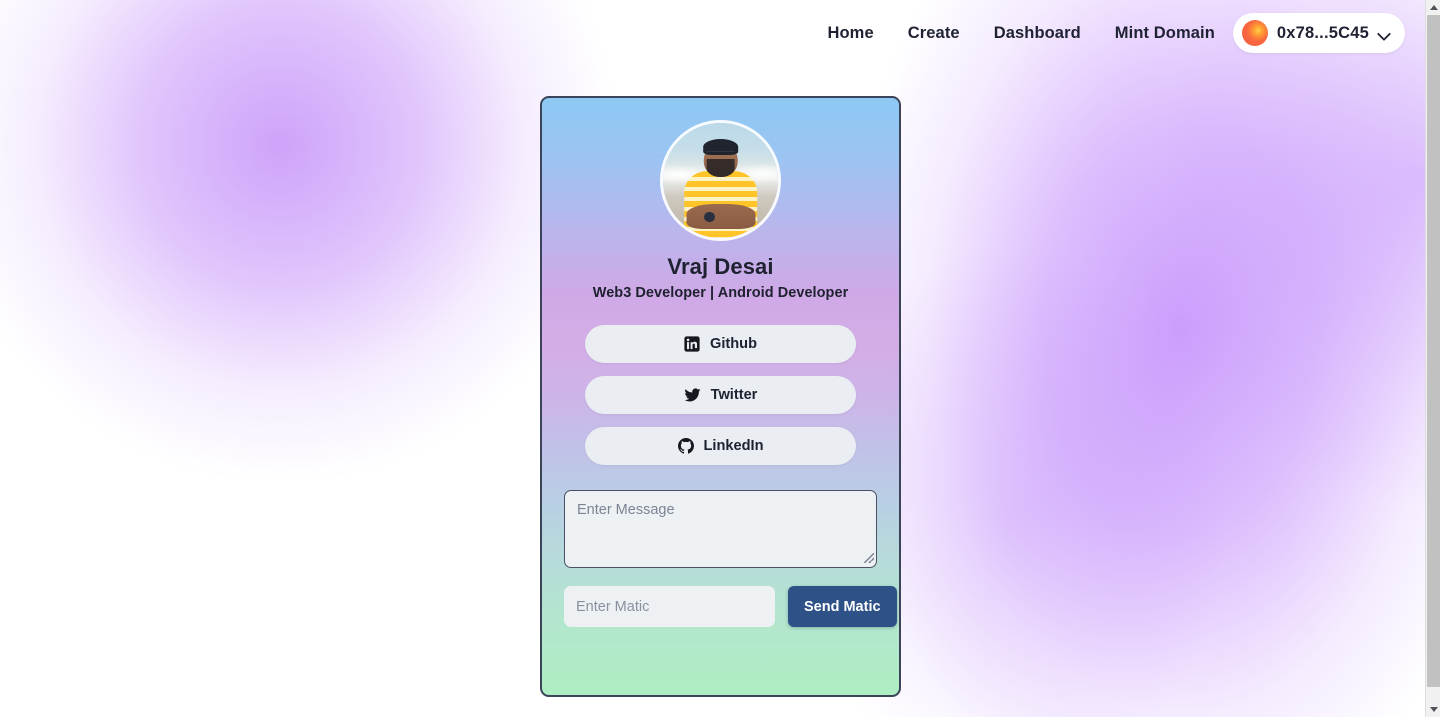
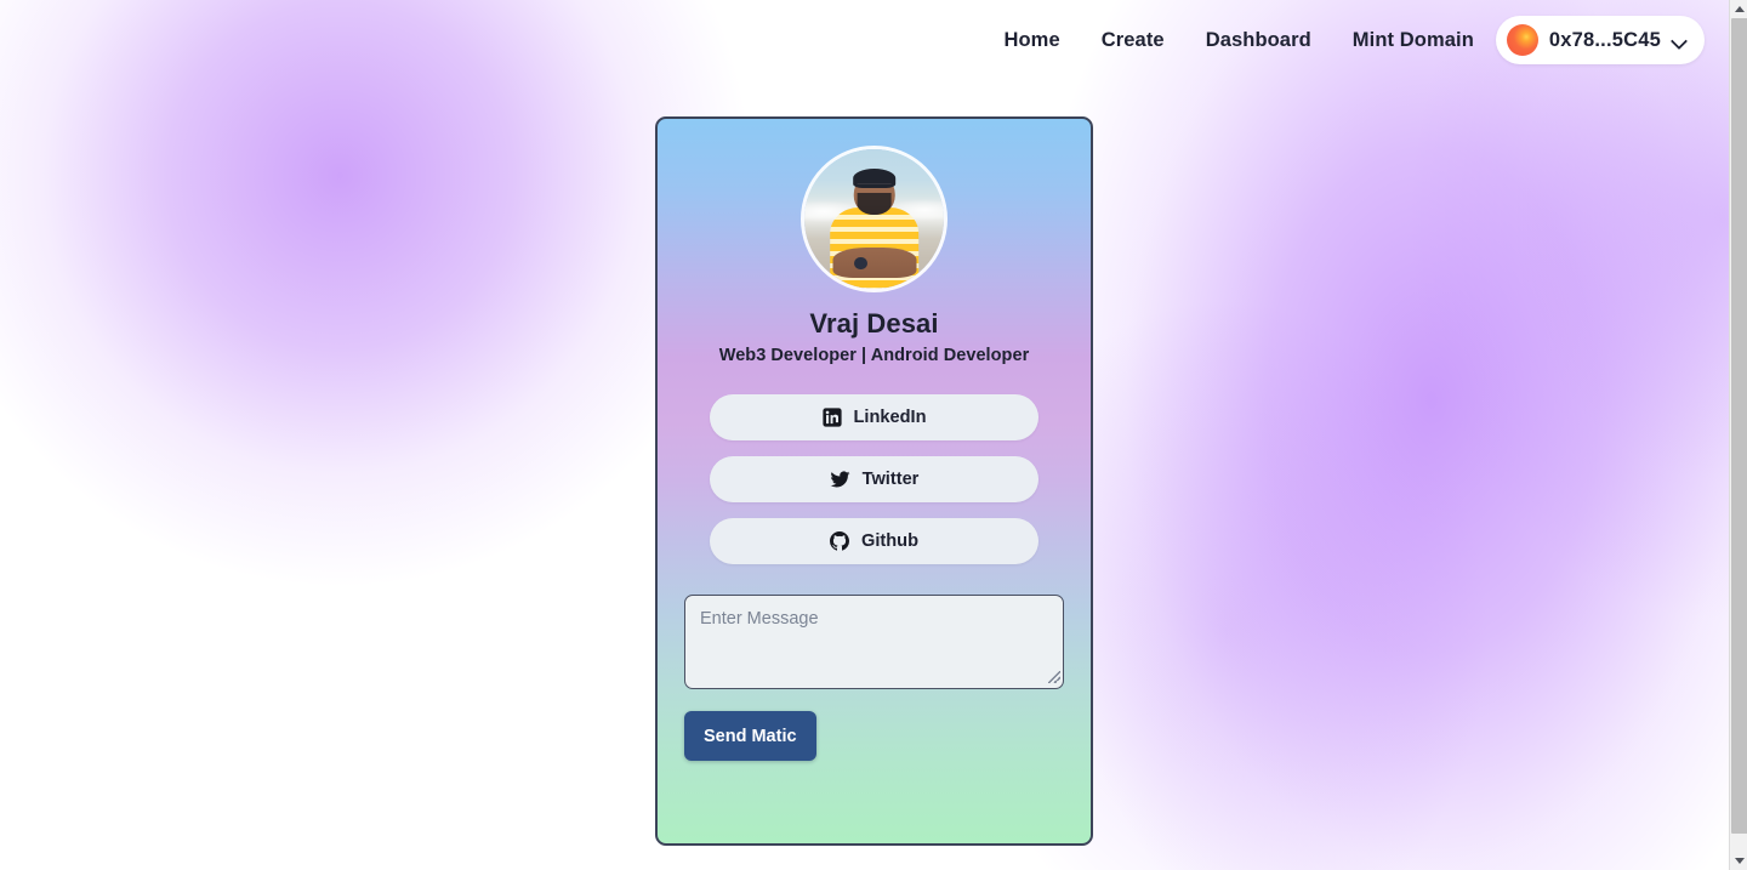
  Home
  Create
  Dashboard
  Mint Domain
  0x78...5C45
  Vraj Desai
  Web3 Developer | Android Developer
- Github
+ LinkedIn
  Twitter
- LinkedIn
+ Github
  Enter Message
- Enter Matic
  Send Matic
